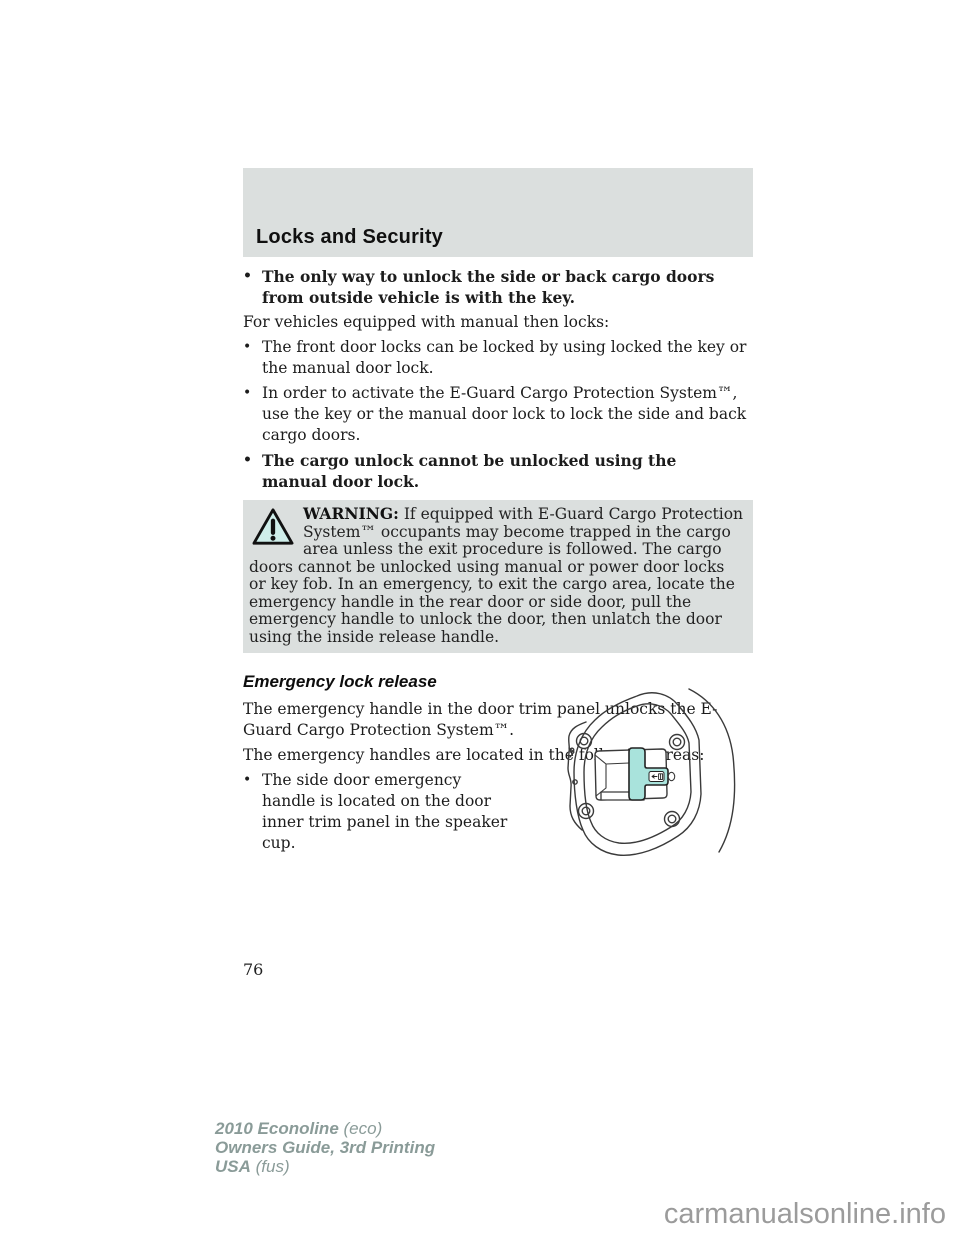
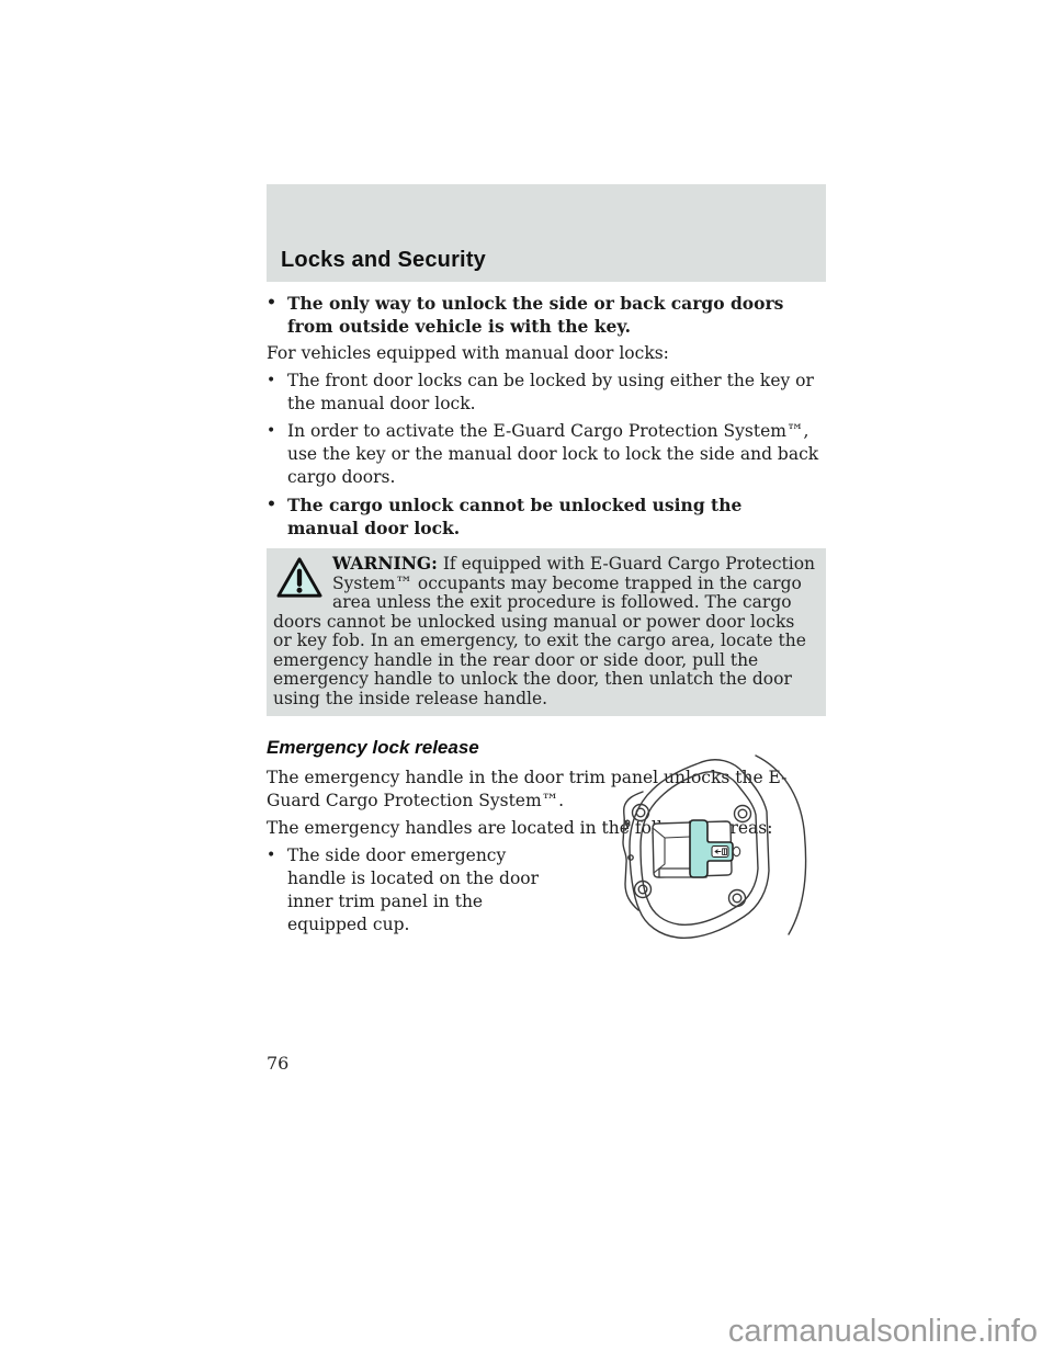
  Locks and Security
  •
  The only way to unlock the side or back cargo doors from outside vehicle is with the key.
- For vehicles equipped with manual then locks:
+ For vehicles equipped with manual door locks:
  •
- The front door locks can be locked by using locked the key or the manual door lock.
+ The front door locks can be locked by using either the key or the manual door lock.
  •
  In order to activate the E-Guard Cargo Protection System™, use the key or the manual door lock to lock the side and back cargo doors.
  •
  The cargo unlock cannot be unlocked using the manual door lock.
  WARNING: If equipped with E-Guard Cargo Protection System™ occupants may become trapped in the cargo area unless the exit procedure is followed. The cargo doors cannot be unlocked using manual or power door locks or key fob. In an emergency, to exit the cargo area, locate the emergency handle in the rear door or side door, pull the emergency handle to unlock the door, then unlatch the door using the inside release handle.
  Emergency lock release
  The emergency handle in the door trim panelnocks te EGuard Cargo Protection System™.
  The emergency handles are located in th foreas:
  •
- The side door emergency handle is located on the door inner trim panel in the speaker cup.
+ The side door emergency handle is located on the door inner trim panel in the equipped cup.
  76
- 2010 Econoline (eco)
- Owners Guide, 3rd Printing
- USA (fus)
  carmanualsonline.info
